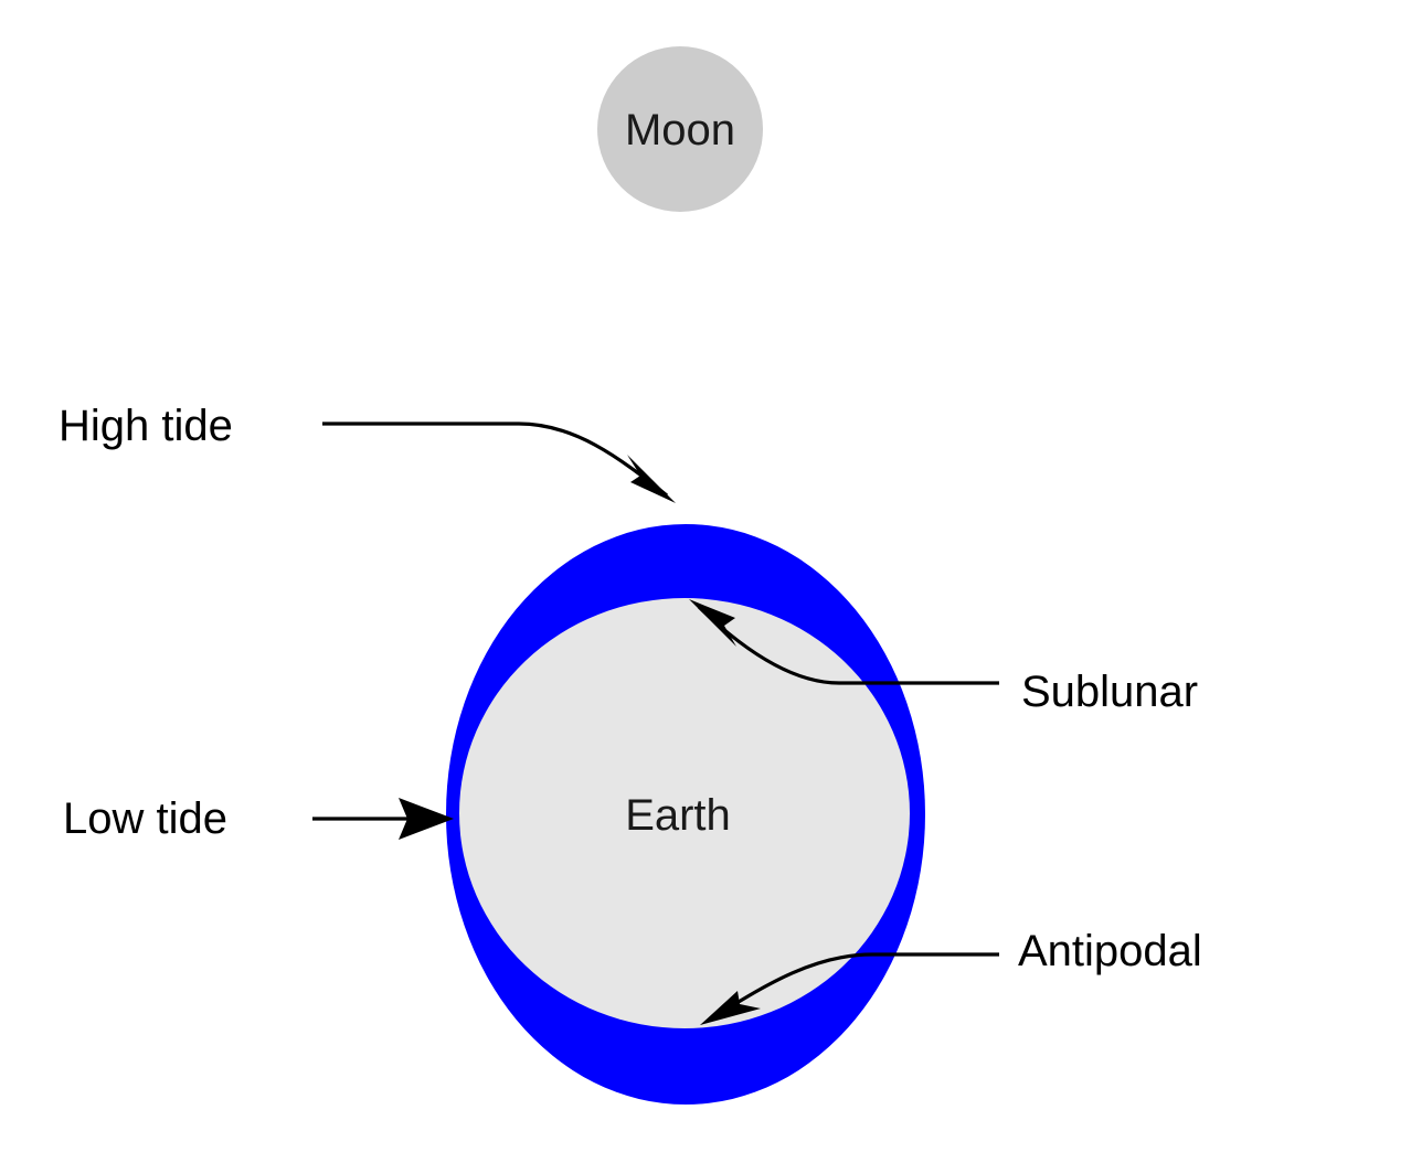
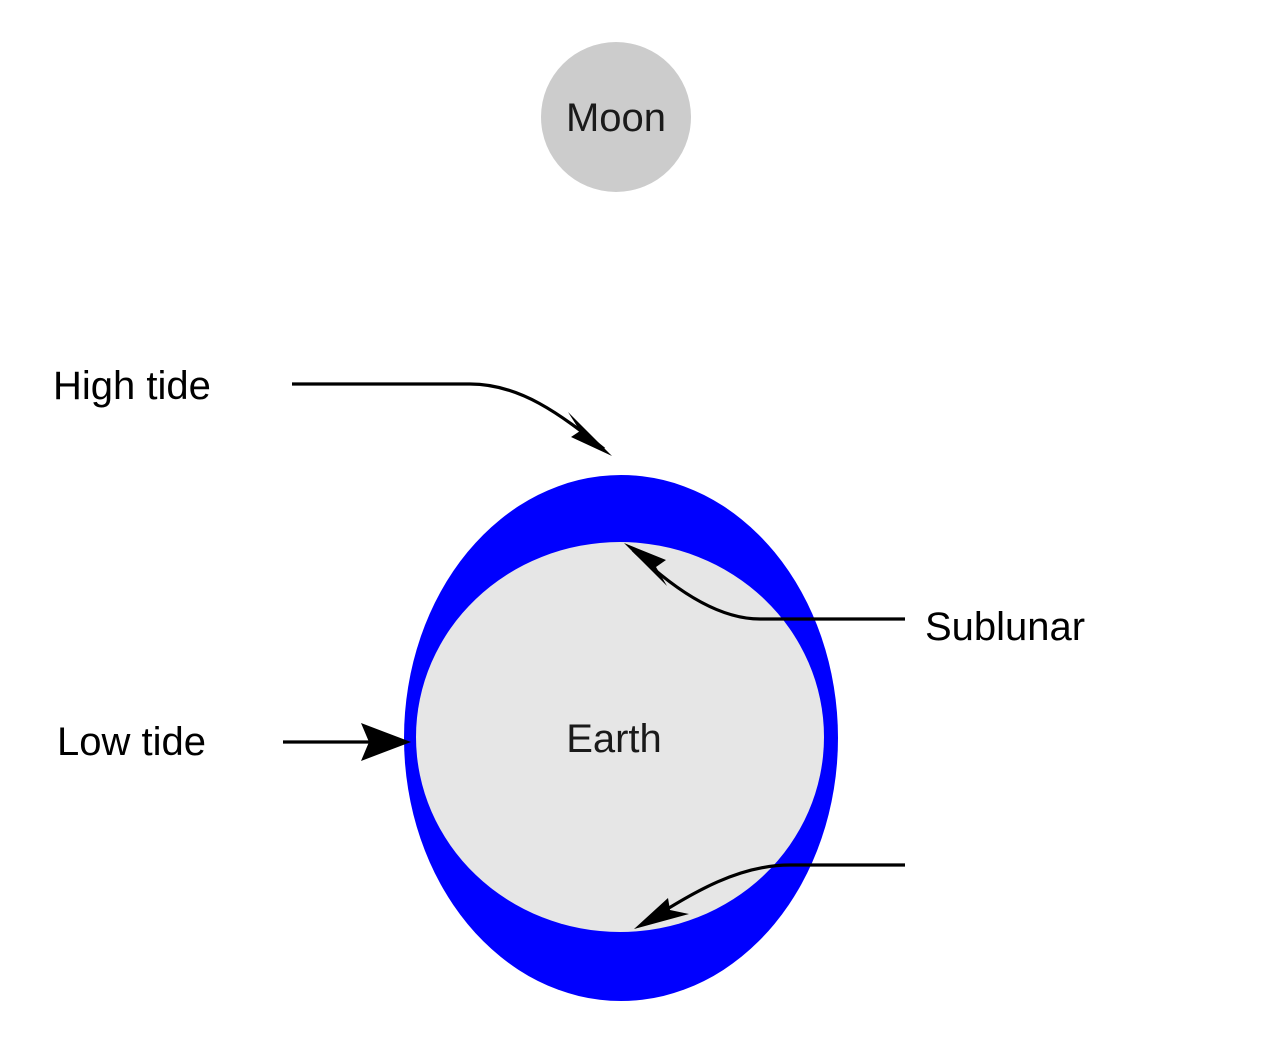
  Moon
  Earth
  High tide
  Low tide
  Sublunar
- Antipodal
